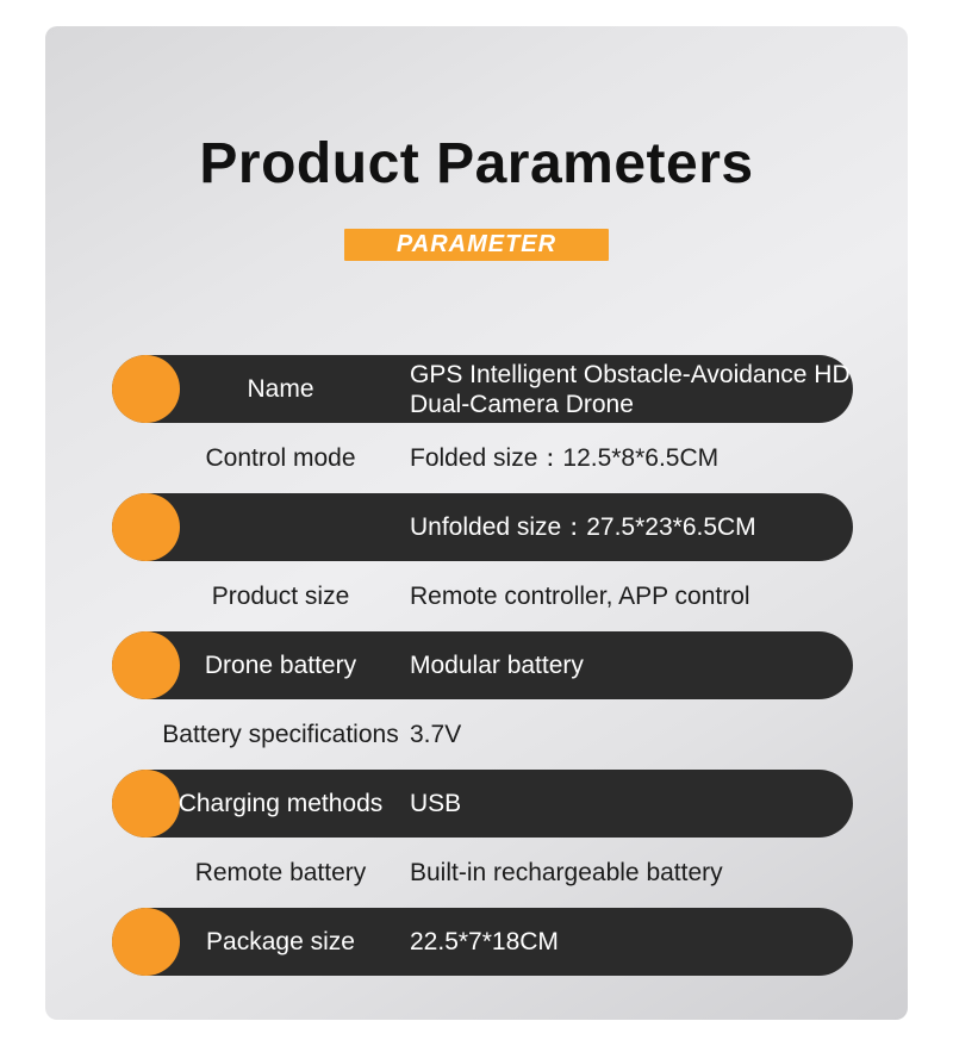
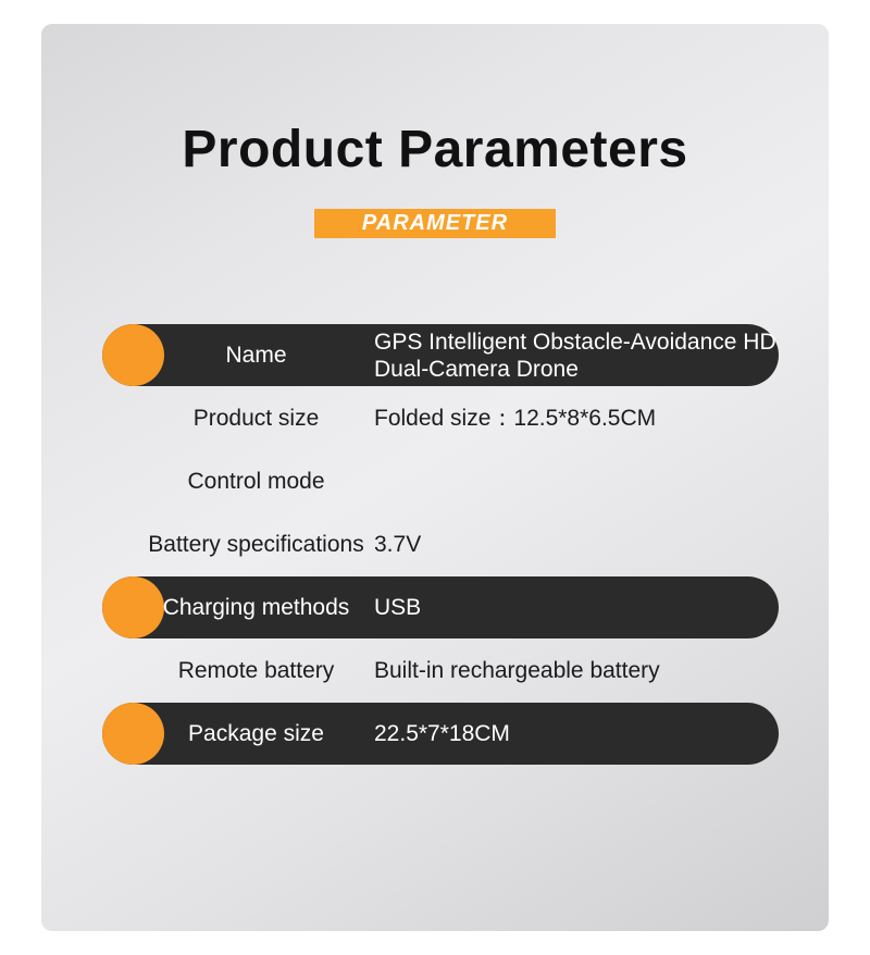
  Product Parameters
  PARAMETER
  Name
  GPS Intelligent Obstacle-Avoidance HD Dual-Camera Drone
- Control mode
+ Product size
  Folded size：12.5*8*6.5CM
- Unfolded size：27.5*23*6.5CM
- Product size
+ Control mode
- Remote controller, APP control
- Drone battery
- Modular battery
  Battery specifications
  3.7V
  Charging methods
  USB
  Remote battery
  Built-in rechargeable battery
  Package size
  22.5*7*18CM
